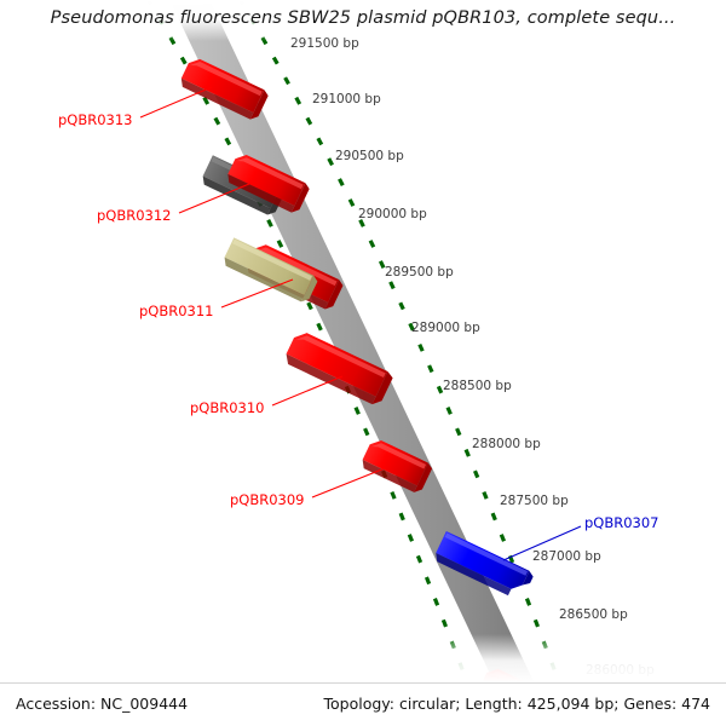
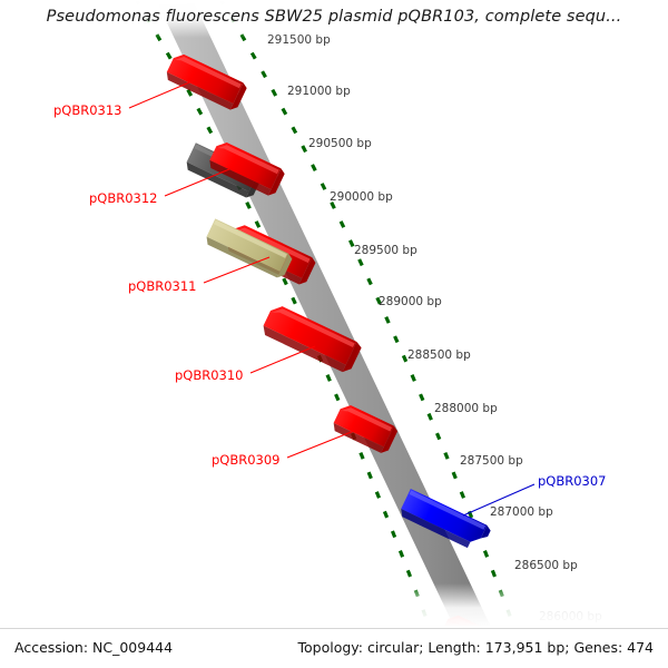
  291500 bp
  291000 bp
  290500 bp
  290000 bp
  289500 bp
  289000 bp
  288500 bp
  288000 bp
  287500 bp
  287000 bp
  286500 bp
  pQBR0313
  pQBR0312
  pQBR0311
  pQBR0310
  pQBR0309
  pQBR0307
  Pseudomonas fluorescens SBW25 plasmid pQBR103, complete sequ...
  Accession: NC_009444
- Topology: circular; Length: 425,094 bp; Genes: 474
+ Topology: circular; Length: 173,951 bp; Genes: 474
